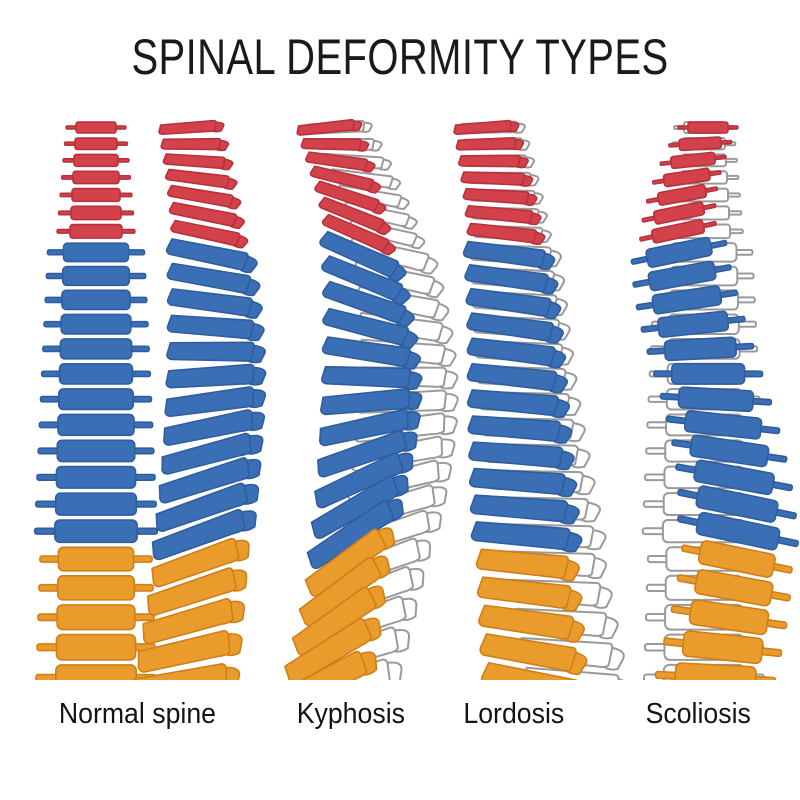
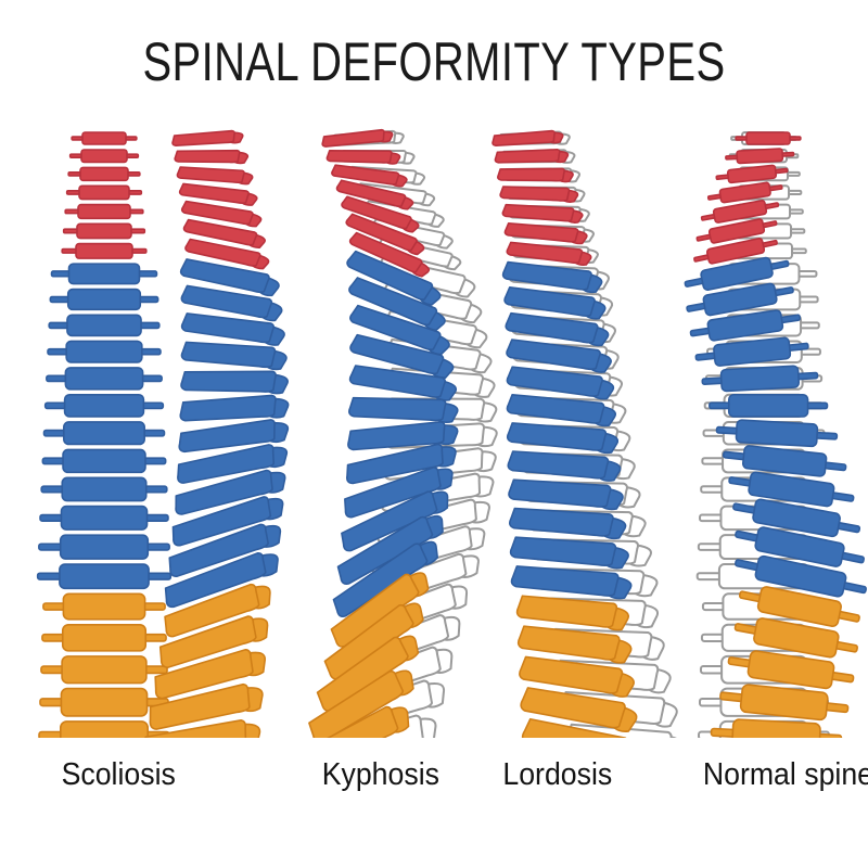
  SPINAL DEFORMITY TYPES
- Normal spine
+ Scoliosis
  Kyphosis
  Lordosis
- Scoliosis
+ Normal spine
